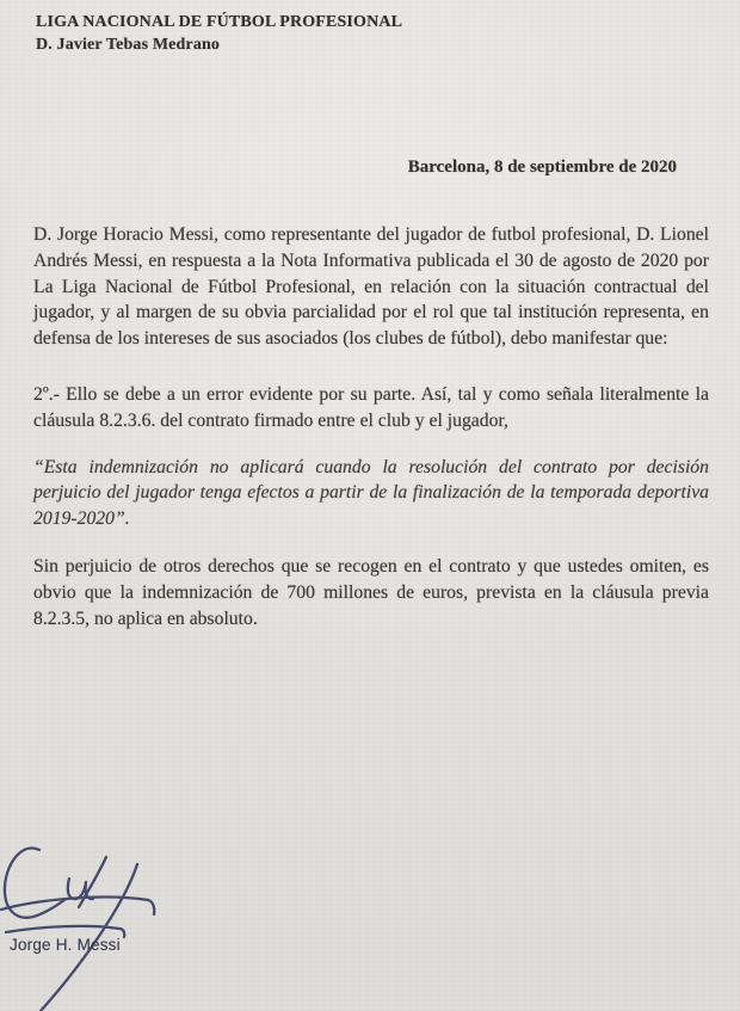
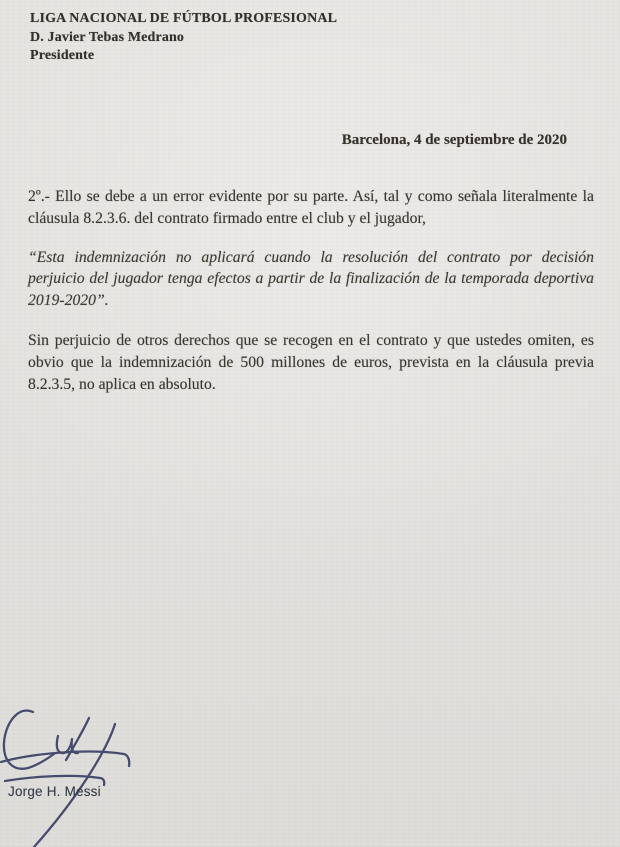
  LIGA NACIONAL DE FÚTBOL PROFESIONAL
  D. Javier Tebas Medrano
+ Presidente
- Barcelona, 8 de septiembre de 2020
+ Barcelona, 4 de septiembre de 2020
- D. Jorge Horacio Messi, como representante del jugador de futbol profesional, D. Lionel Andrés Messi, en respuesta a la Nota Informativa publicada el 30 de agosto de 2020 por La Liga Nacional de Fútbol Profesional, en relación con la situación contractual del jugador, y al margen de su obvia parcialidad por el rol que tal institución representa, en defensa de los intereses de sus asociados (los clubes de fútbol), debo manifestar que:
  2º.- Ello se debe a un error evidente por su parte. Así, tal y como señala literalmente la cláusula 8.2.3.6. del contrato firmado entre el club y el jugador,
  “Esta indemnización no aplicará cuando la resolución del contrato por decisión perjuicio del jugador tenga efectos a partir de la finalización de la temporada deportiva 2019-2020”.
- Sin perjuicio de otros derechos que se recogen en el contrato y que ustedes omiten, es obvio que la indemnización de 700 millones de euros, prevista en la cláusula previa 8.2.3.5, no aplica en absoluto.
+ Sin perjuicio de otros derechos que se recogen en el contrato y que ustedes omiten, es obvio que la indemnización de 500 millones de euros, prevista en la cláusula previa 8.2.3.5, no aplica en absoluto.
  Jorge H. Messi
